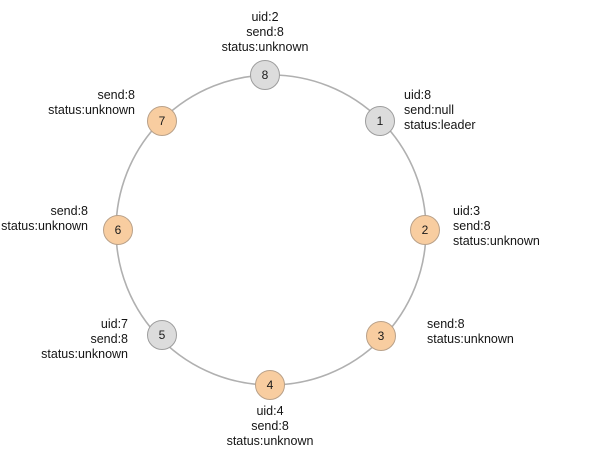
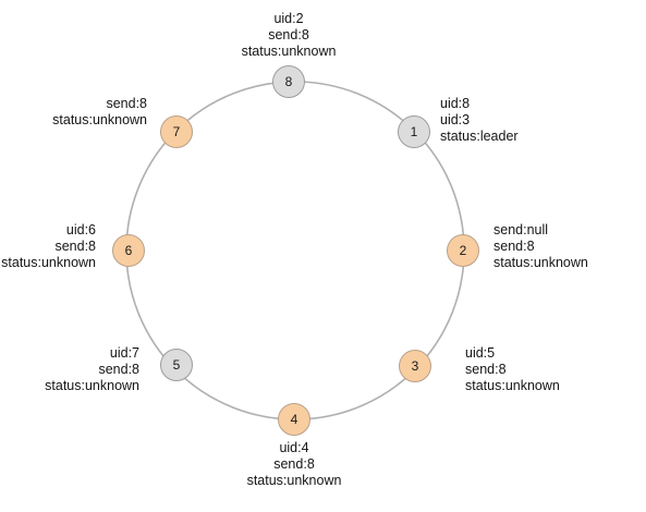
  8
  1
  2
  3
  4
  5
  6
  7
  uid:2
  send:8
  status:unknown
  uid:8
- send:null
+ uid:3
  status:leader
- uid:3
+ send:null
  send:8
  status:unknown
+ uid:5
  send:8
  status:unknown
  uid:4
  send:8
  status:unknown
  uid:7
  send:8
  status:unknown
+ uid:6
  send:8
  status:unknown
  send:8
  status:unknown
